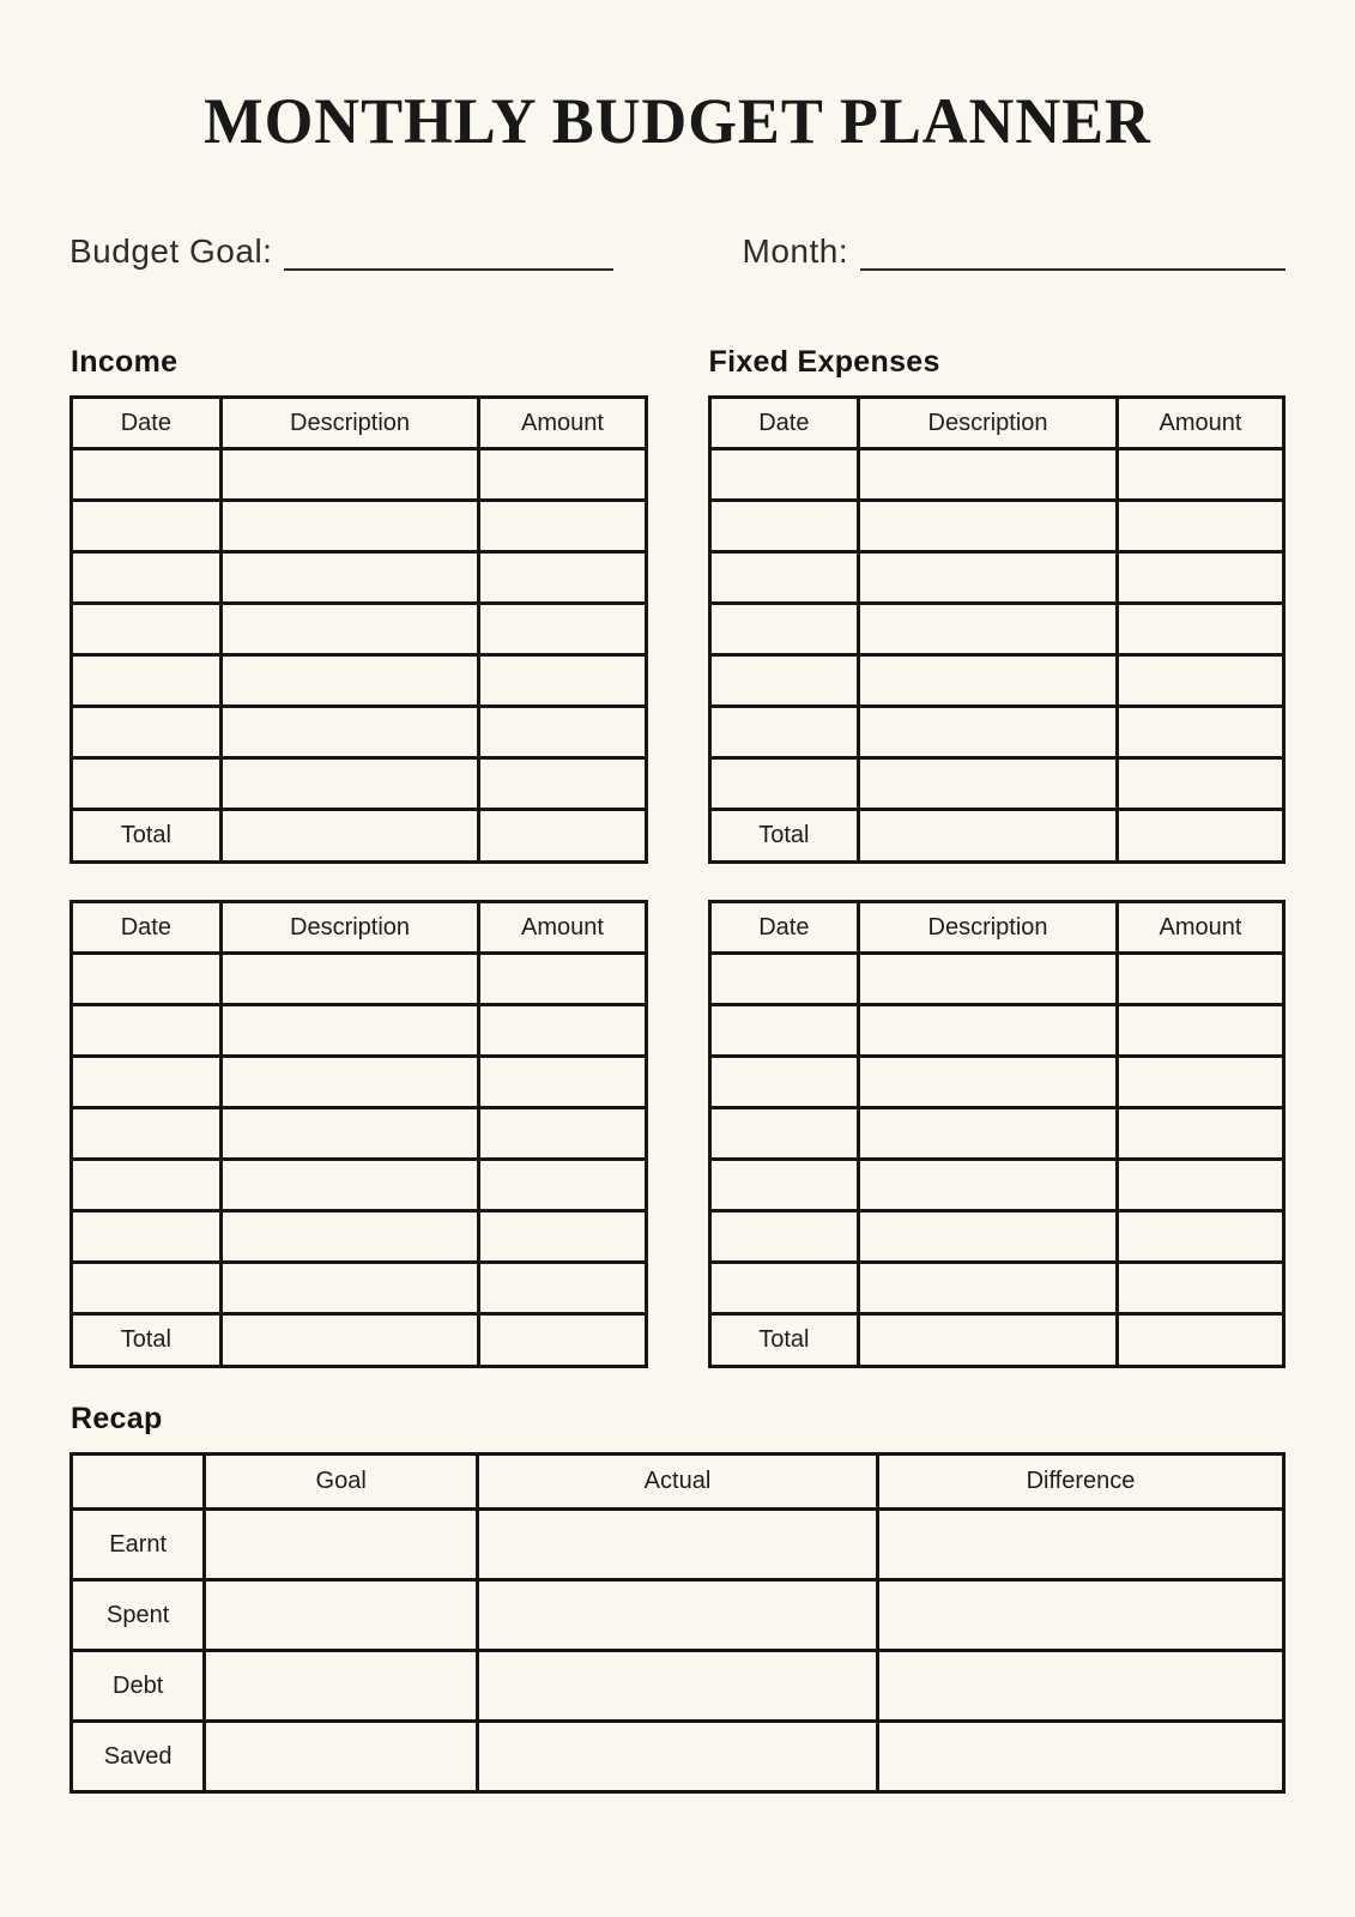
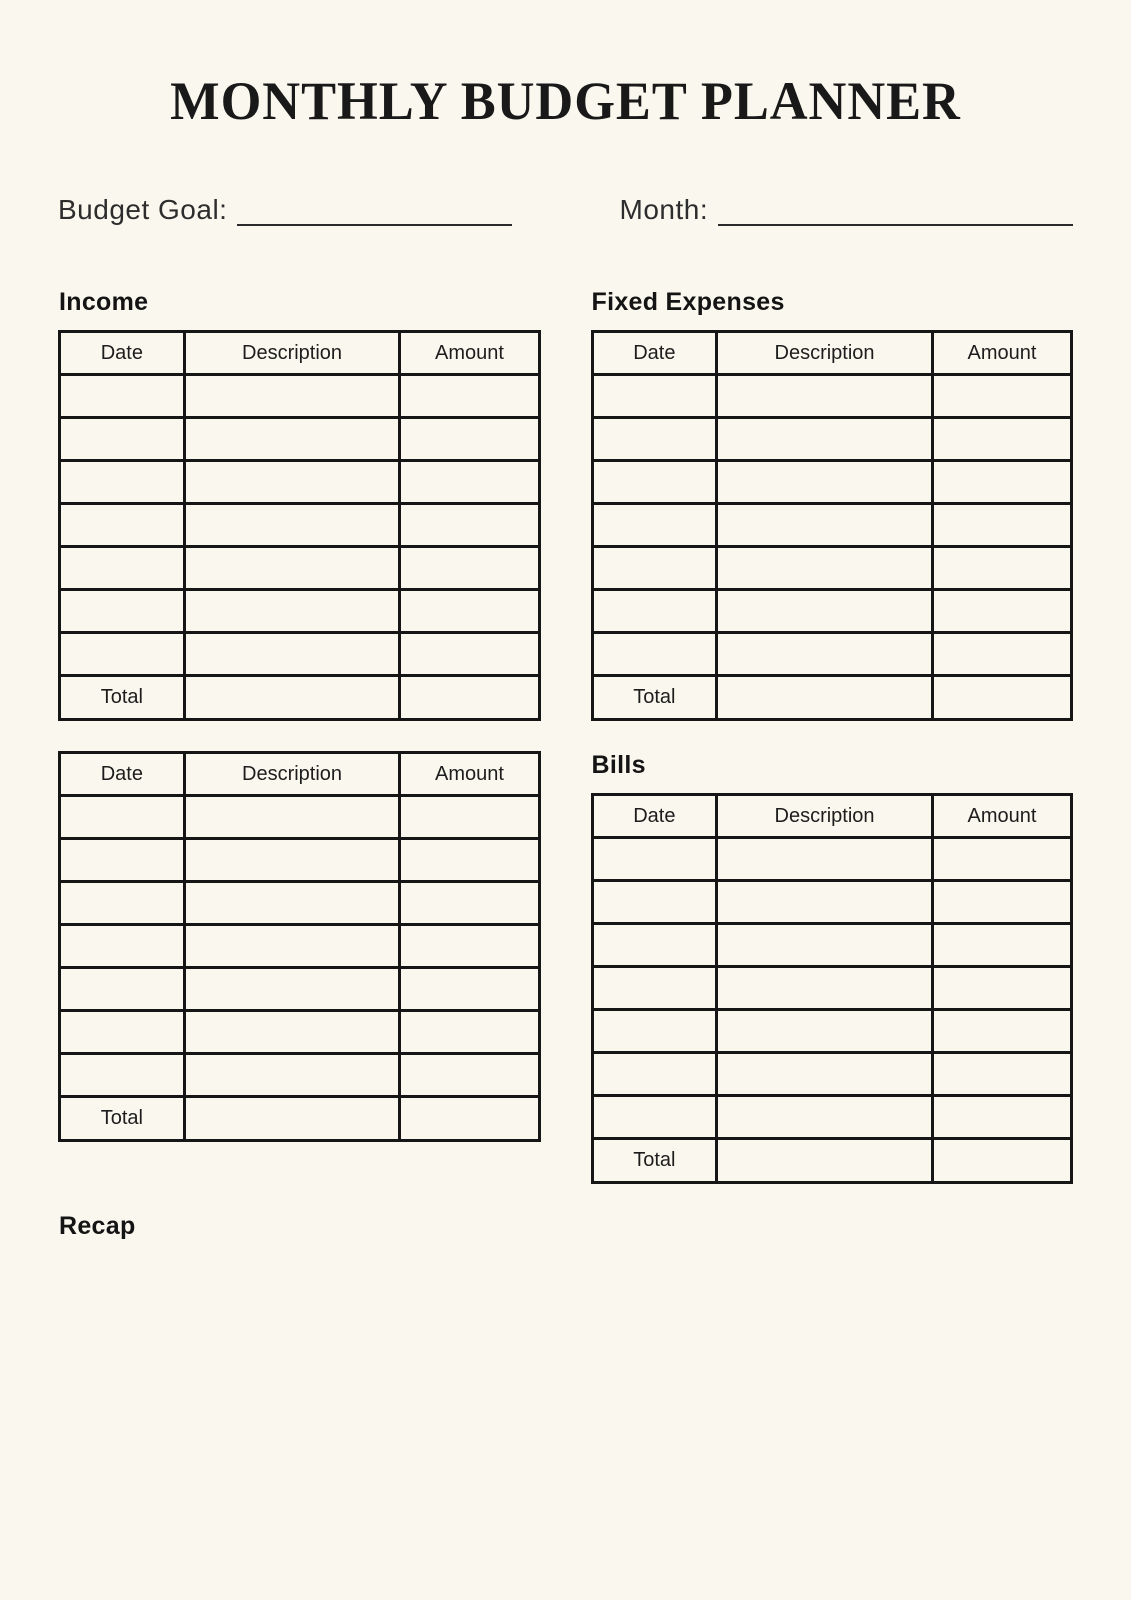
  MONTHLY BUDGET PLANNER
  Budget Goal:
  Month:
  Income
  Date	Description	Amount
  Total
  Fixed Expenses
  Date	Description	Amount
  Total
  Date	Description	Amount
  Total
+ Bills
  Date	Description	Amount
  Total
  Recap
- 	Goal	Actual	Difference
- Earnt
- Spent
- Debt
- Saved
